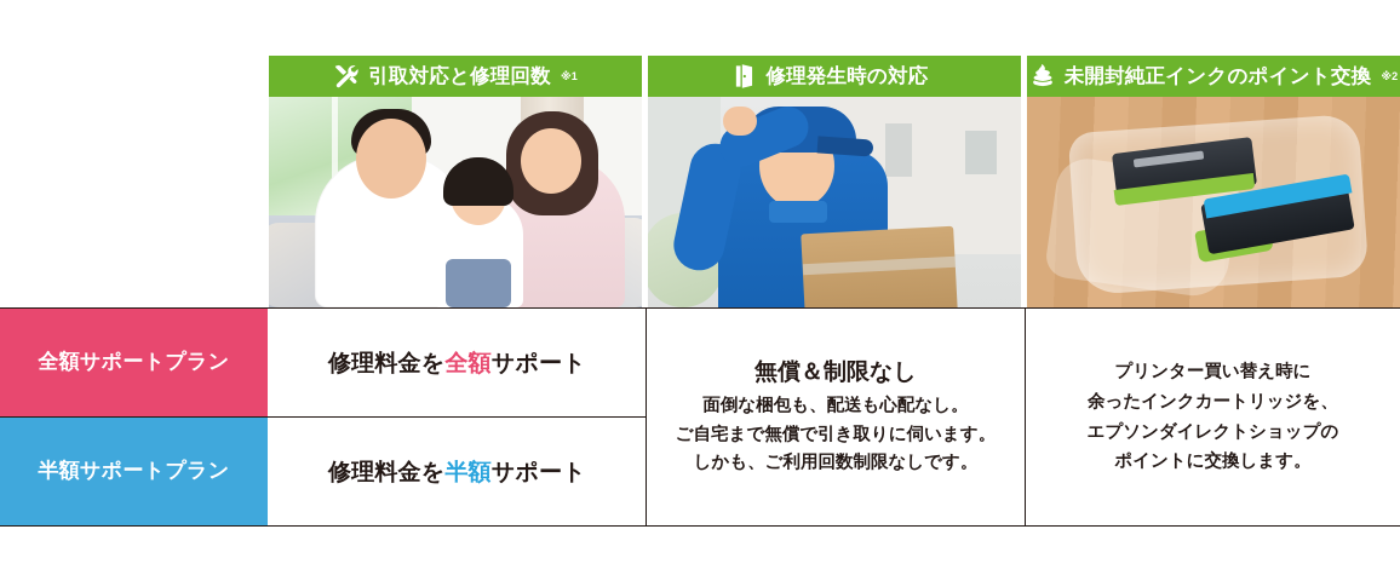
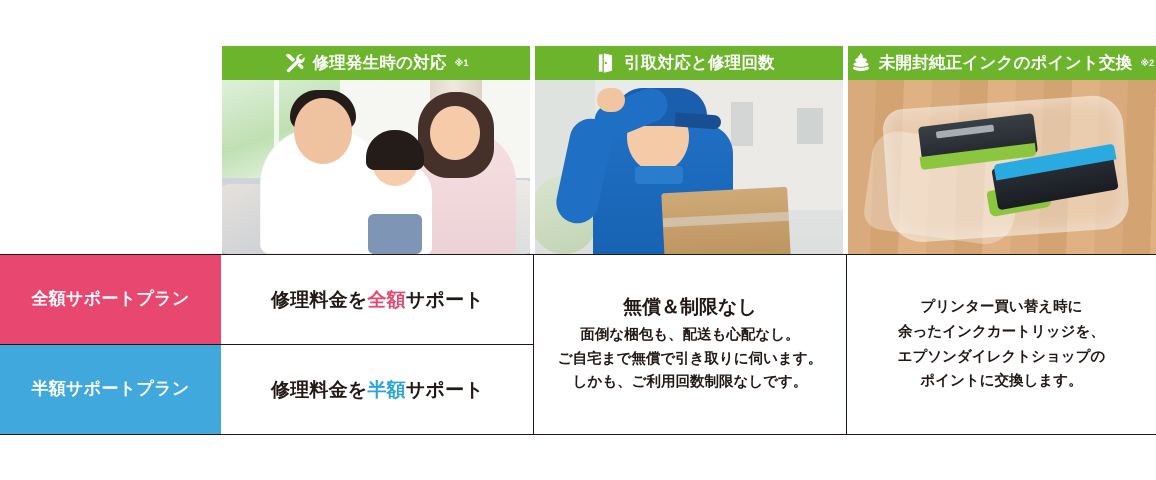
- 引取対応と修理回数
+ 修理発生時の対応
  ※1
- 修理発生時の対応
+ 引取対応と修理回数
  未開封純正インクのポイント交換
  ※2
  全額サポートプラン
  半額サポートプラン
  修理料金を全額サポート
  修理料金を半額サポート
  無償＆制限なし
  面倒な梱包も、配送も心配なし。
  ご自宅まで無償で引き取りに伺います。
  しかも、ご利用回数制限なしです。
  プリンター買い替え時に
  余ったインクカートリッジを、
  エプソンダイレクトショップの
  ポイントに交換します。
